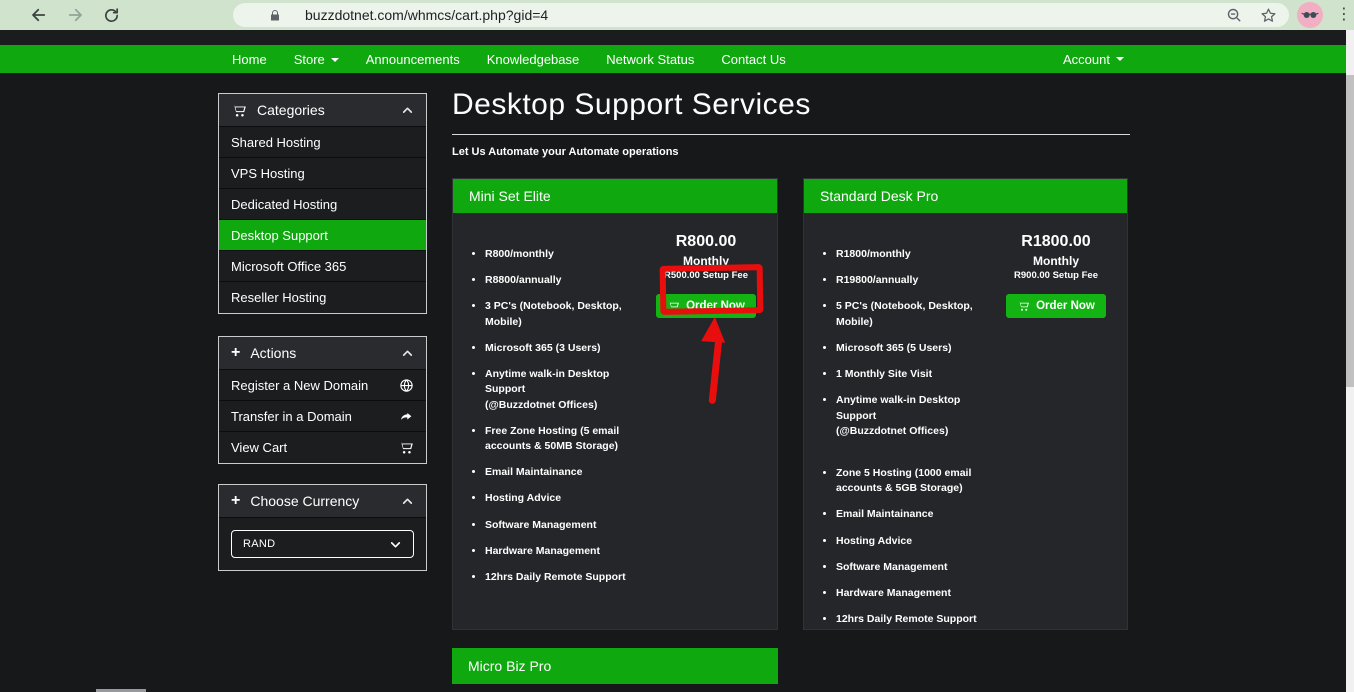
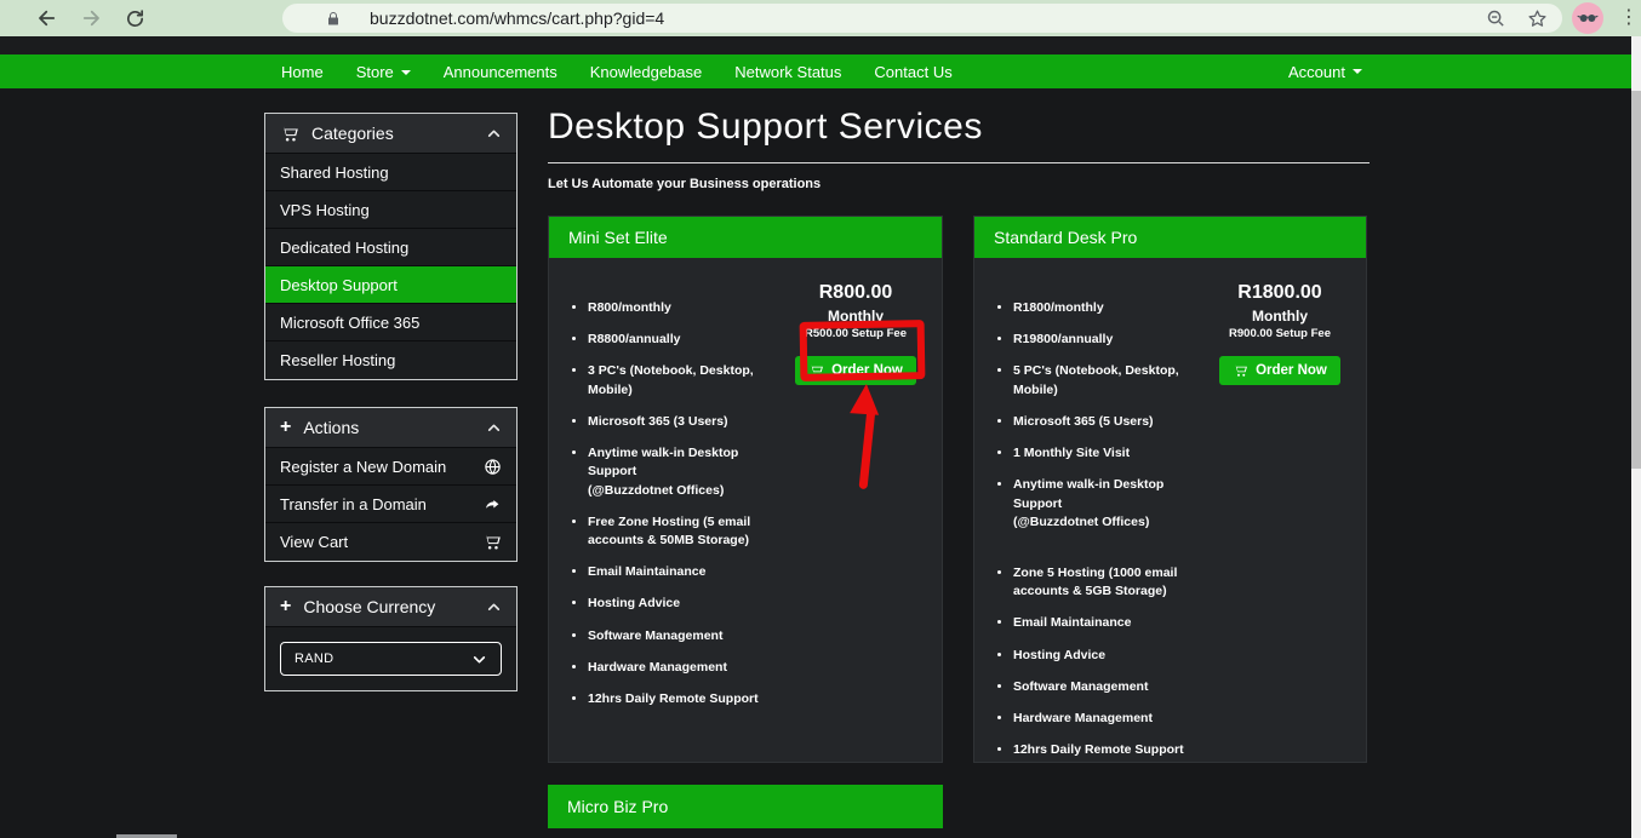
  buzzdotnet.com/whmcs/cart.php?gid=4
  ⋮
  Home
  Store
  Announcements
  Knowledgebase
  Network Status
  Contact Us
  Account
  Categories
  Shared Hosting
  VPS Hosting
  Dedicated Hosting
  Desktop Support
  Microsoft Office 365
  Reseller Hosting
  +
  Actions
  Register a New Domain
  Transfer in a Domain
  View Cart
  +
  Choose Currency
  RAND
  Desktop Support Services
- Let Us Automate your Automate operations
+ Let Us Automate your Business operations
  Mini Set Elite
  R800/monthly
  R8800/annually
  3 PC's (Notebook, Desktop, Mobile)
  Microsoft 365 (3 Users)
  Anytime walk-in Desktop Support
  (@Buzzdotnet Offices)
  Free Zone Hosting (5 email accounts & 50MB Storage)
  Email Maintainance
  Hosting Advice
  Software Management
  Hardware Management
  12hrs Daily Remote Support
  R800.00
  Monthly
  R500.00 Setup Fee
  Order Now
  Standard Desk Pro
  R1800/monthly
  R19800/annually
  5 PC's (Notebook, Desktop, Mobile)
  Microsoft 365 (5 Users)
  1 Monthly Site Visit
  Anytime walk-in Desktop Support
  (@Buzzdotnet Offices)
  Zone 5 Hosting (1000 email accounts & 5GB Storage)
  Email Maintainance
  Hosting Advice
  Software Management
  Hardware Management
  12hrs Daily Remote Support
  R1800.00
  Monthly
  R900.00 Setup Fee
  Order Now
  Micro Biz Pro
